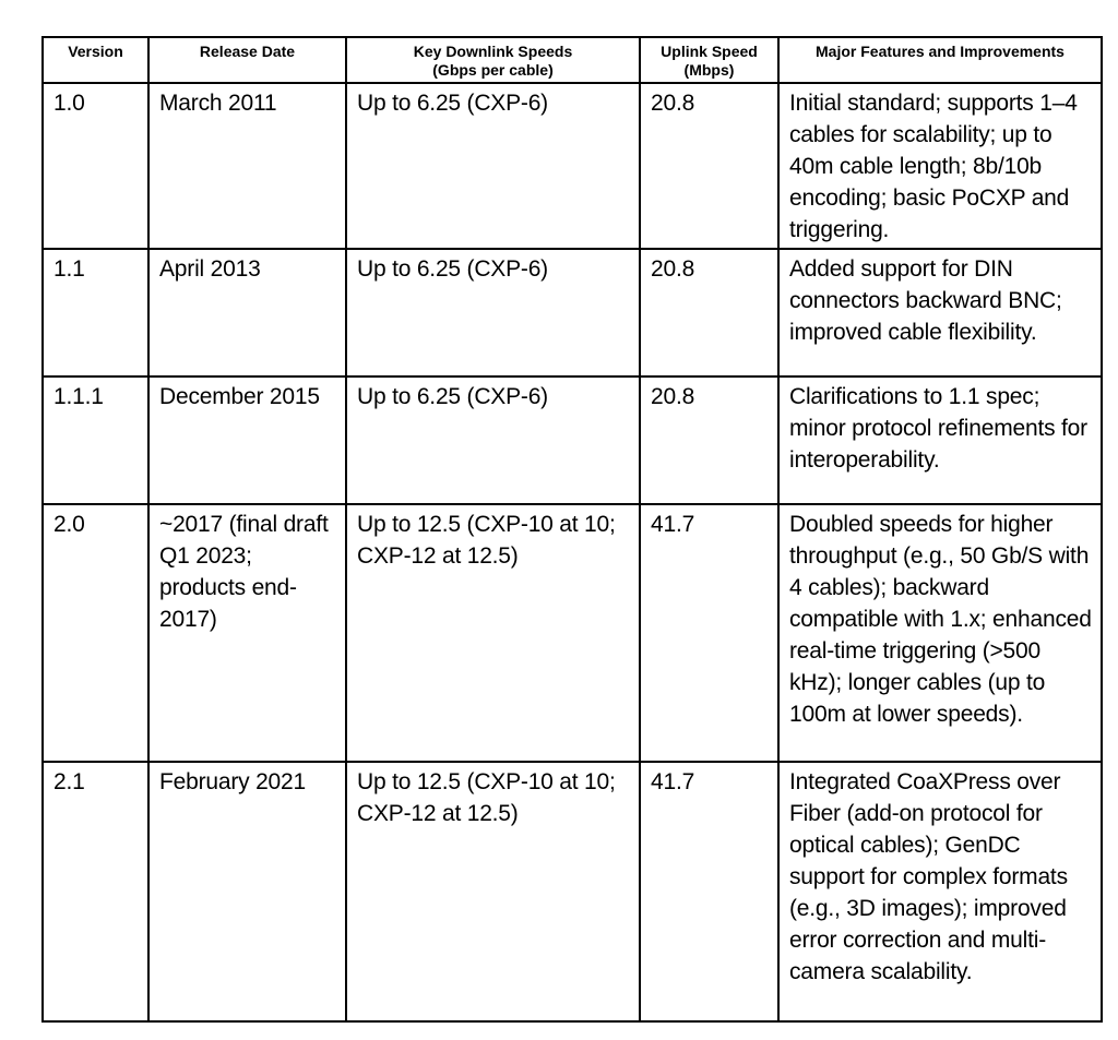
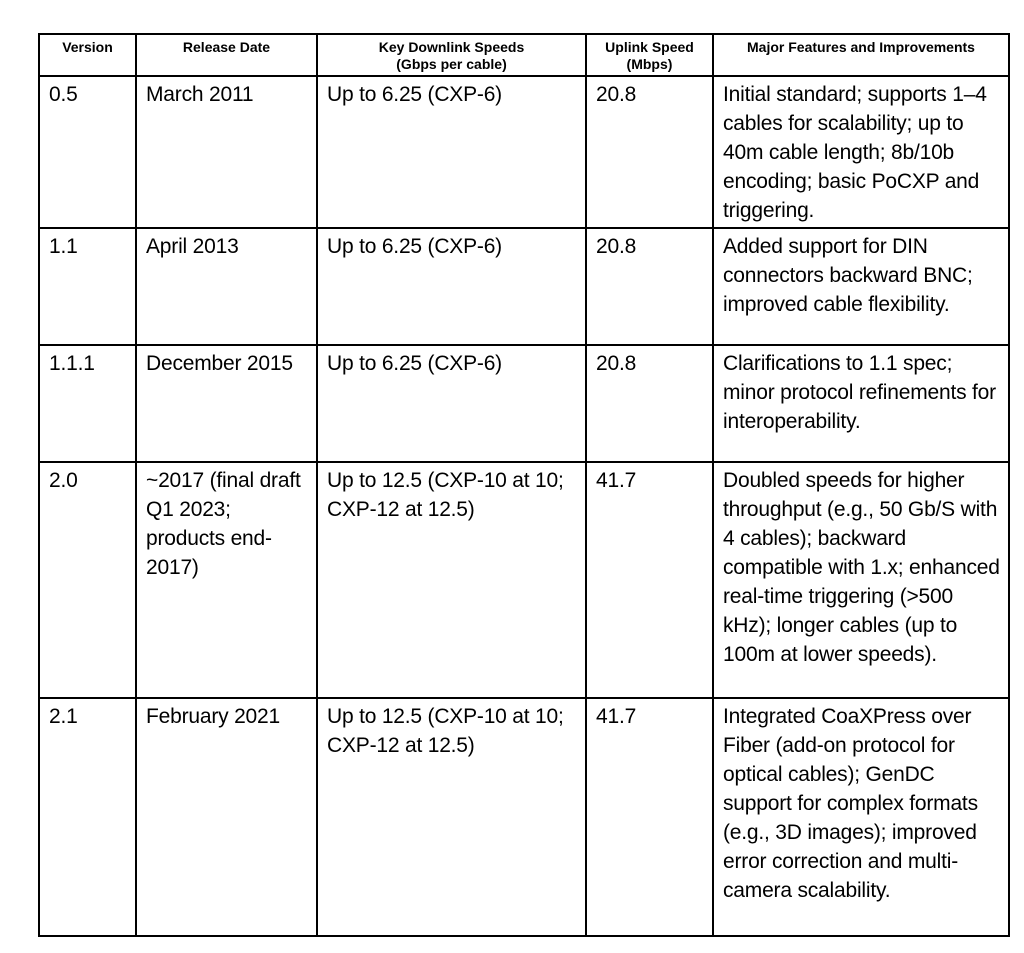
  Version	Release Date	Key Downlink Speeds (Gbps per cable)	Uplink Speed (Mbps)	Major Features and Improvements
- 1.0	March 2011	Up to 6.25 (CXP-6)	20.8	Initial standard; supports 1–4 cables for scalability; up to 40m cable length; 8b/10b encoding; basic PoCXP and triggering.
+ 0.5	March 2011	Up to 6.25 (CXP-6)	20.8	Initial standard; supports 1–4 cables for scalability; up to 40m cable length; 8b/10b encoding; basic PoCXP and triggering.
  1.1	April 2013	Up to 6.25 (CXP-6)	20.8	Added support for DIN connectors backward BNC; improved cable flexibility.
  1.1.1	December 2015	Up to 6.25 (CXP-6)	20.8	Clarifications to 1.1 spec; minor protocol refinements for interoperability.
  2.0	~2017 (final draft Q1 2023; products end-2017)	Up to 12.5 (CXP-10 at 10; CXP-12 at 12.5)	41.7	Doubled speeds for higher throughput (e.g., 50 Gb/S with 4 cables); backward compatible with 1.x; enhanced real-time triggering (>500 kHz); longer cables (up to 100m at lower speeds).
  2.1	February 2021	Up to 12.5 (CXP-10 at 10; CXP-12 at 12.5)	41.7	Integrated CoaXPress over Fiber (add-on protocol for optical cables); GenDC support for complex formats (e.g., 3D images); improved error correction and multi-camera scalability.
